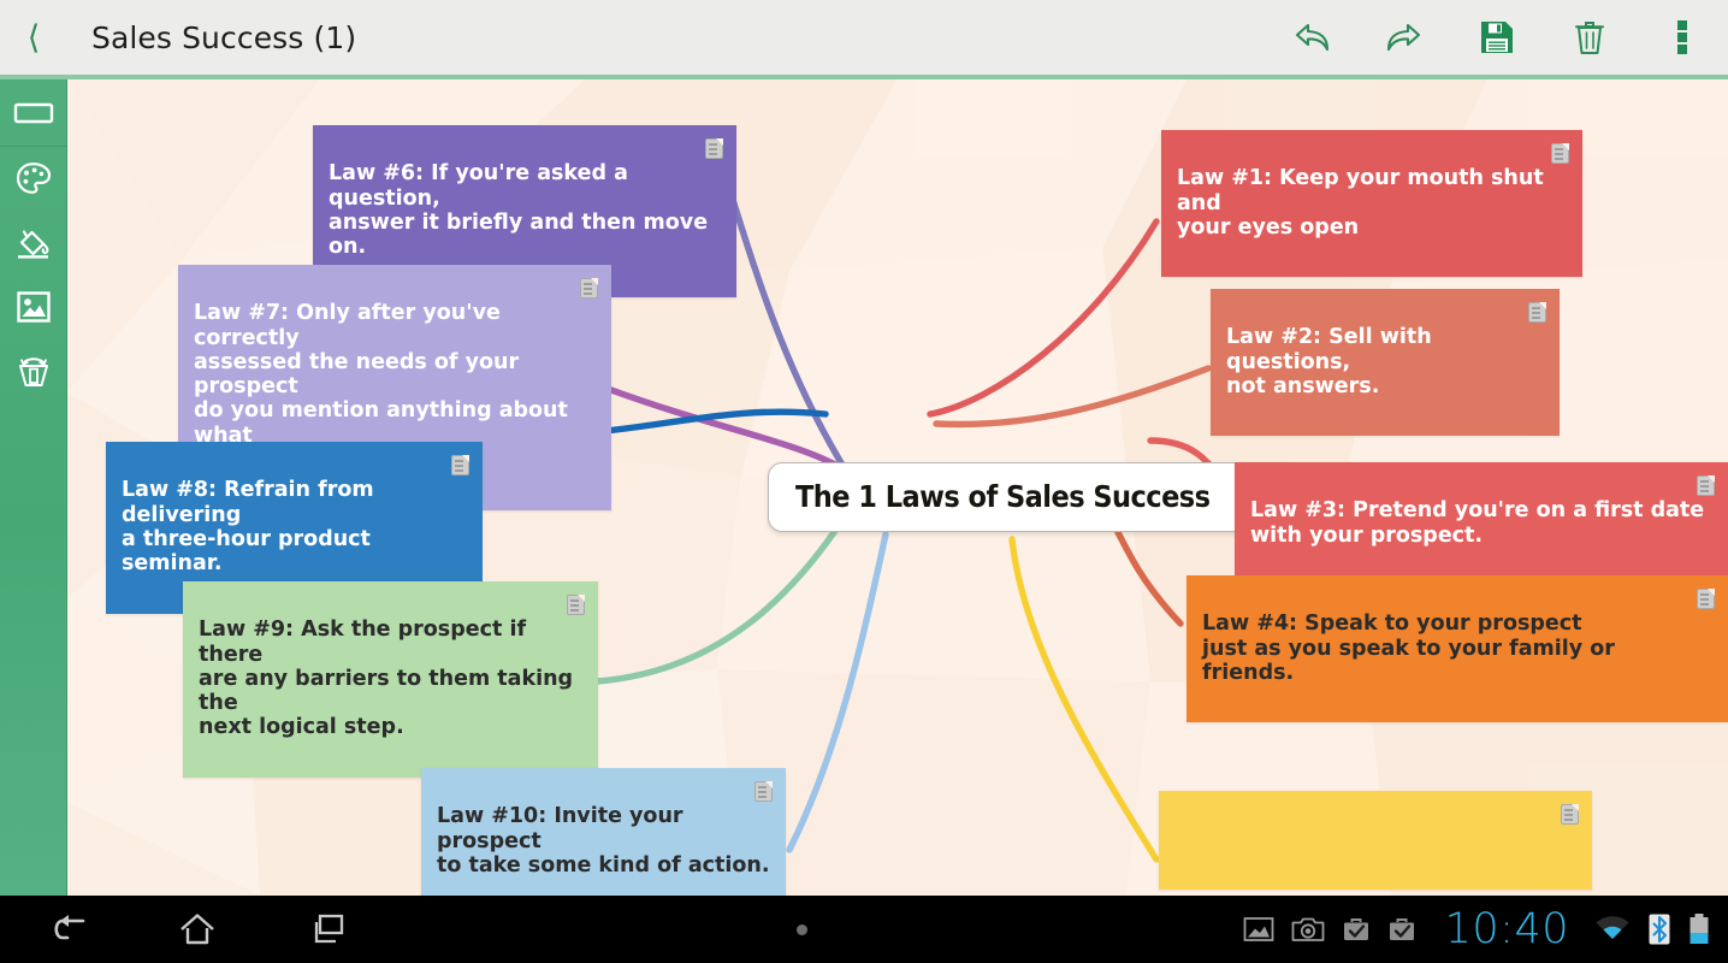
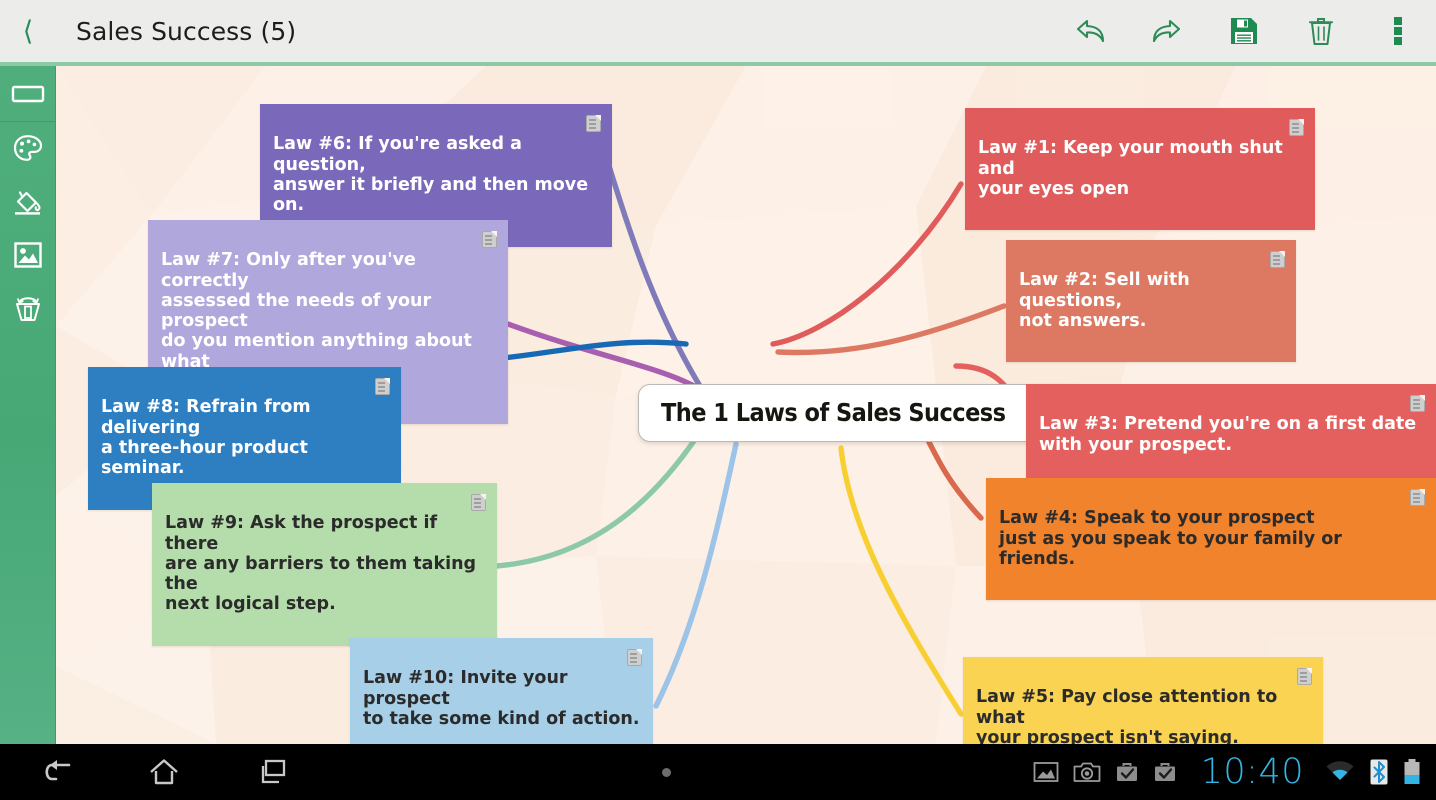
  ⟨
- Sales Success (1)
+ Sales Success (5)
  The 1 Laws of Sales Success
  Law #1: Keep your mouth shut and
  your eyes open
  Law #2: Sell with questions,
  not answers.
  Law #3: Pretend you're on a first date
  with your prospect.
  Law #4: Speak to your prospect
  just as you speak to your family or friends.
+ Law #5: Pay close attention to what
+ your prospect isn't saying.
  Law #6: If you're asked a question,
  answer it briefly and then move on.
  Law #7: Only after you've correctly
  assessed the needs of your prospect
  do you mention anything about what
  Law #8: Refrain from delivering
  a three-hour product seminar.
  Law #9: Ask the prospect if there
  are any barriers to them taking the
  next logical step.
  Law #10: Invite your prospect
  to take some kind of action.
  10:40
